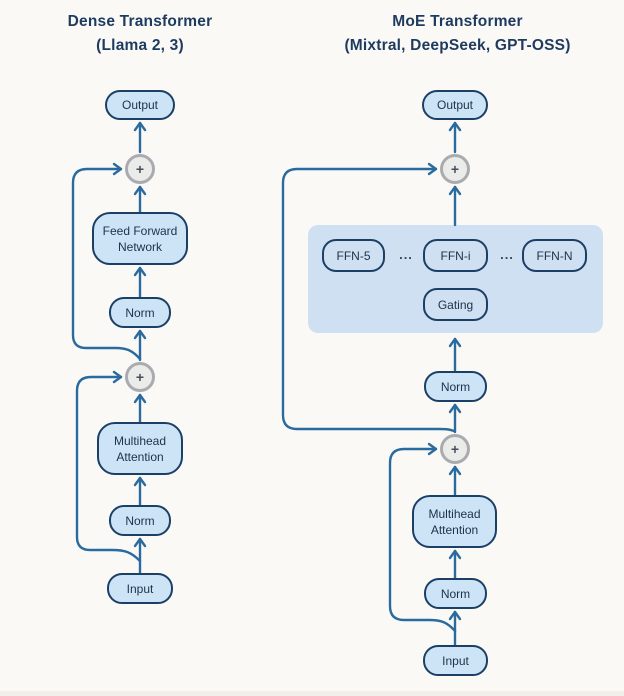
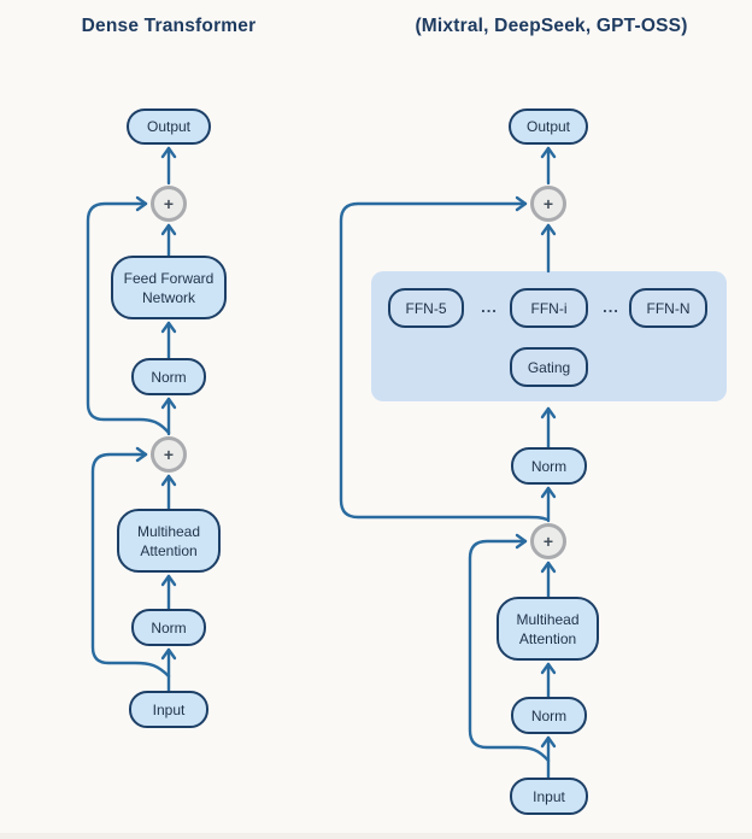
  Dense Transformer
- (Llama 2, 3)
- MoE Transformer
  (Mixtral, DeepSeek, GPT-OSS)
  Output
  +
  Feed Forward
  Network
  Norm
  +
  Multihead
  Attention
  Norm
  Input
  Output
  +
  FFN-5
  ...
  FFN-i
  ...
  FFN-N
  Gating
  Norm
  +
  Multihead
  Attention
  Norm
  Input
